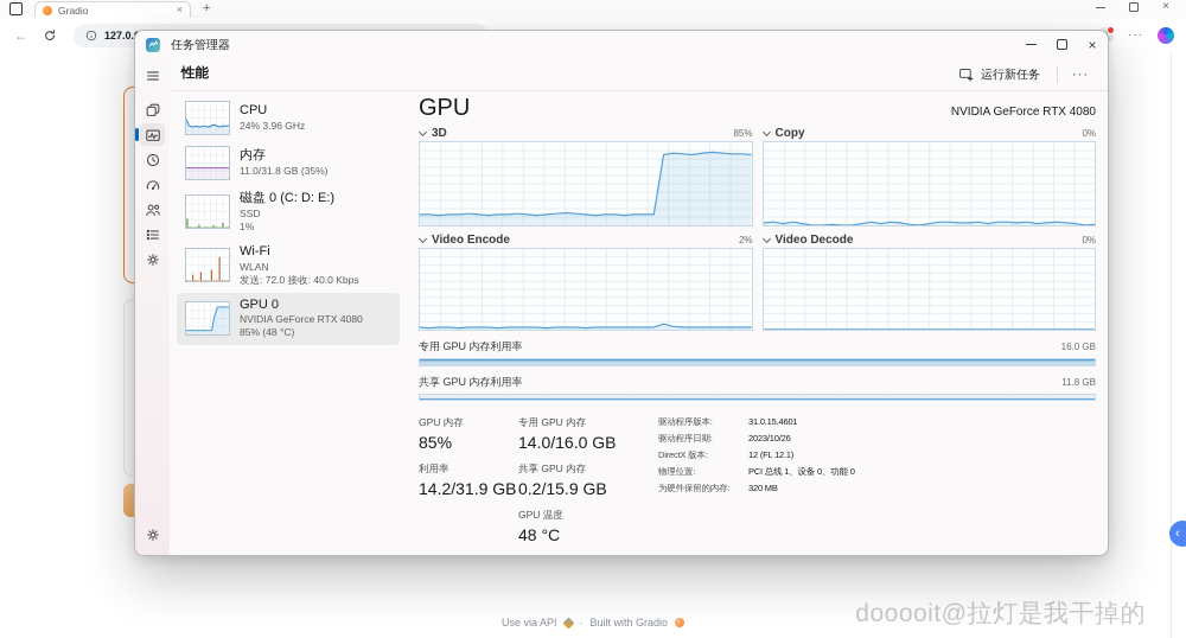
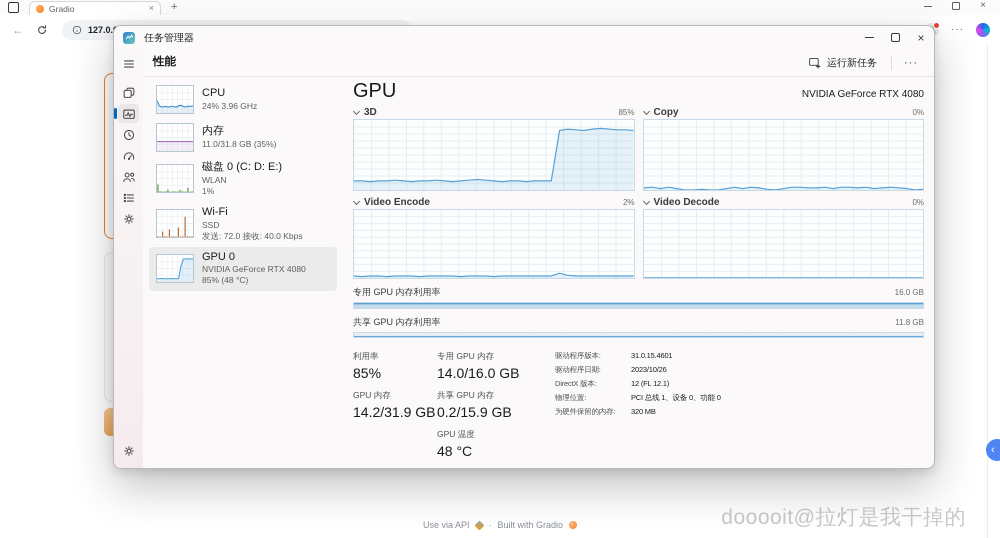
  Gradio
  ×
  +
  ×
  ←
  ···
  ‹
  Use via API
  ·
  Built with Gradio
  dooooit@拉灯是我干掉的
  任务管理器
  ×
  性能
  运行新任务
  ···
  CPU
  24% 3.96 GHz
  内存
  11.0/31.8 GB (35%)
  磁盘 0 (C: D: E:)
- SSD
+ WLAN
  1%
  Wi-Fi
- WLAN
+ SSD
  发送: 72.0 接收: 40.0 Kbps
  GPU 0
  NVIDIA GeForce RTX 4080
  85% (48 °C)
  GPU
  NVIDIA GeForce RTX 4080
  3D
  85%
  Copy
  0%
  Video Encode
  2%
  Video Decode
  0%
  专用 GPU 内存利用率
  16.0 GB
  共享 GPU 内存利用率
  11.8 GB
- GPU 内存
+ 利用率
  85%
- 利用率
+ GPU 内存
  14.2/31.9 GB
  专用 GPU 内存
  14.0/16.0 GB
  共享 GPU 内存
  0.2/15.9 GB
  GPU 温度
  48 °C
  驱动程序版本:
  31.0.15.4601
  驱动程序日期:
  2023/10/26
  DirectX 版本:
  12 (FL 12.1)
  物理位置:
  PCI 总线 1、设备 0、功能 0
  为硬件保留的内存:
  320 MB
